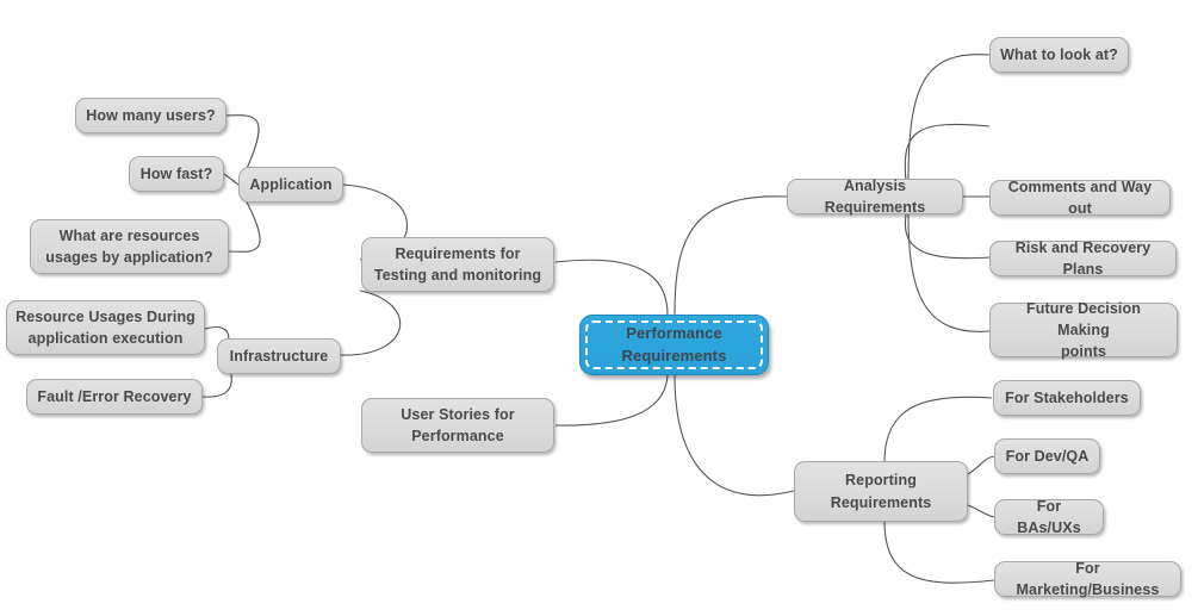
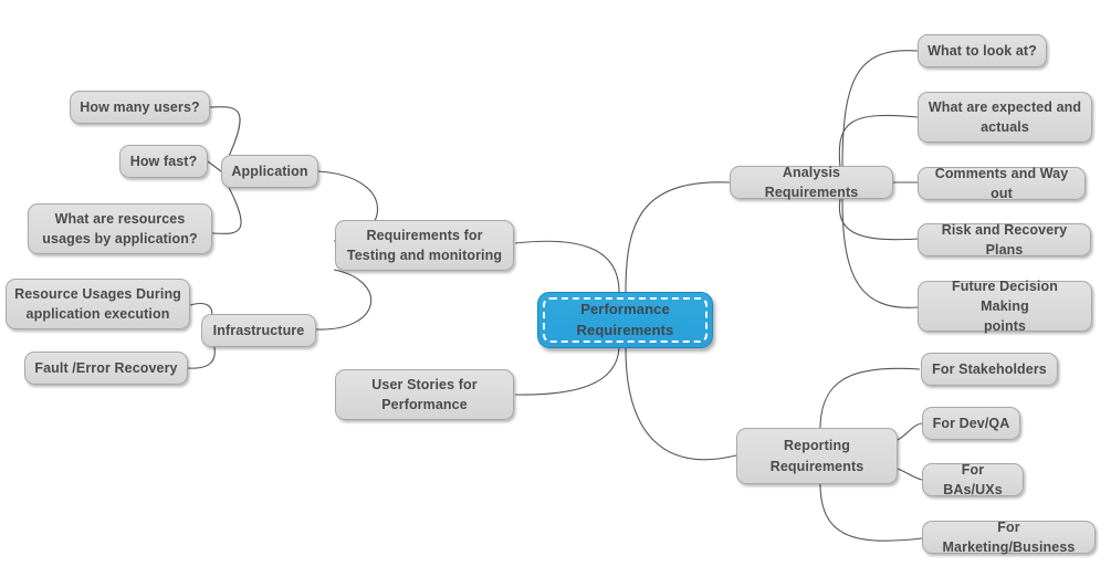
  Performance
  Requirements
  Requirements for
  Testing and monitoring
  Application
  How many users?
  How fast?
  What are resources
  usages by application?
  Infrastructure
  Resource Usages During
  application execution
  Fault /Error Recovery
  User Stories for
  Performance
  Analysis Requirements
  What to look at?
+ What are expected and
+ actuals
  Comments and Way out
  Risk and Recovery Plans
  Future Decision Making
  points
  Reporting
  Requirements
  For Stakeholders
  For Dev/QA
  For BAs/UXs
  For Marketing/Business
